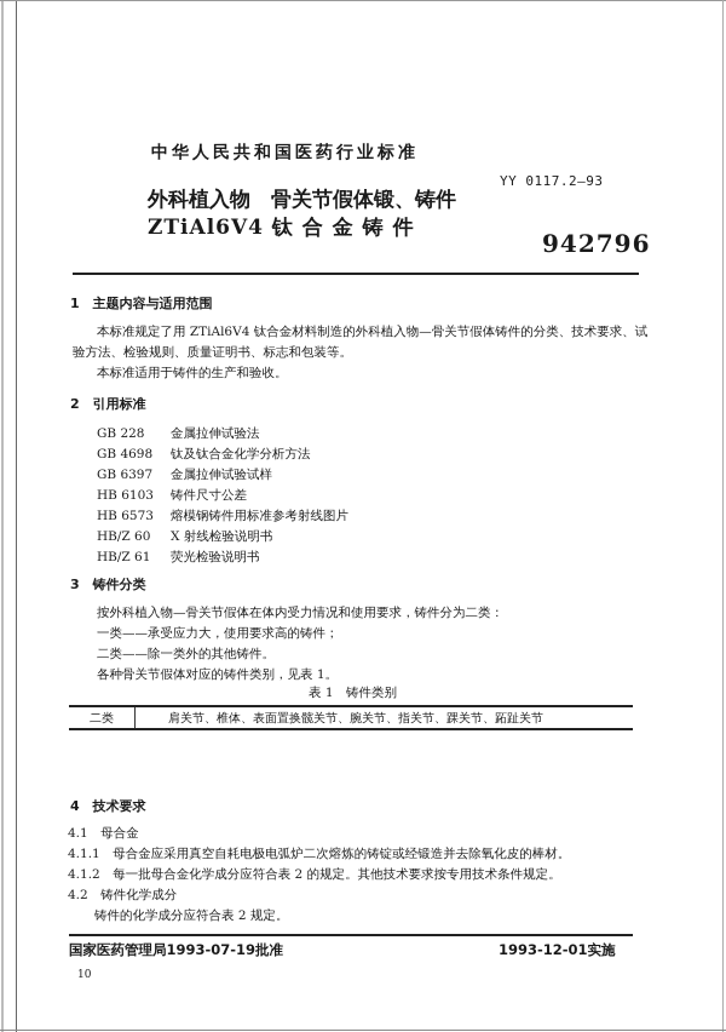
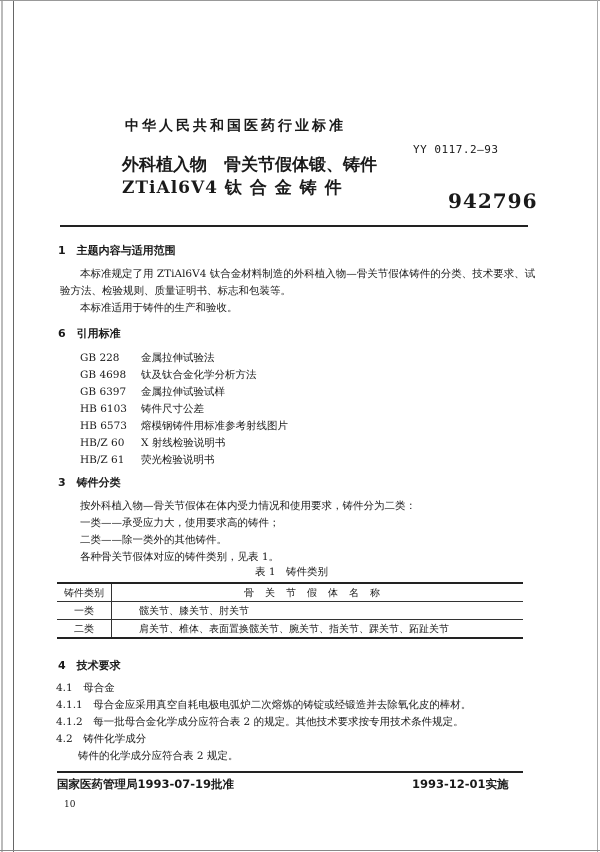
  中华人民共和国医药行业标准
  YY 0117.2—93
  外科植入物 骨关节假体锻、铸件
  ZTiAl6V4 钛 合 金 铸 件
  942796
  1 主题内容与适用范围
  本标准规定了用 ZTiAl6V4 钛合金材料制造的外科植入物—骨关节假体铸件的分类、技术要求、试
  验方法、检验规则、质量证明书、标志和包装等。
  本标准适用于铸件的生产和验收。
- 2 引用标准
+ 6 引用标准
  GB 228 金属拉伸试验法
  GB 4698 钛及钛合金化学分析方法
  GB 6397 金属拉伸试验试样
  HB 6103 铸件尺寸公差
  HB 6573 熔模钢铸件用标准参考射线图片
  HB/Z 60 X 射线检验说明书
  HB/Z 61 荧光检验说明书
  3 铸件分类
  按外科植入物—骨关节假体在体内受力情况和使用要求，铸件分为二类：
  一类——承受应力大，使用要求高的铸件；
  二类——除一类外的其他铸件。
  各种骨关节假体对应的铸件类别，见表 1。
  表 1 铸件类别
+ 铸件类别	骨关节假体名称
+ 一类	髋关节、膝关节、肘关节
  二类	肩关节、椎体、表面置换髋关节、腕关节、指关节、踝关节、跖趾关节
  4 技术要求
  4.1 母合金
  4.1.1 母合金应采用真空自耗电极电弧炉二次熔炼的铸锭或经锻造并去除氧化皮的棒材。
  4.1.2 每一批母合金化学成分应符合表 2 的规定。其他技术要求按专用技术条件规定。
  4.2 铸件化学成分
  铸件的化学成分应符合表 2 规定。
  国家医药管理局1993-07-19批准
  1993-12-01实施
  10
